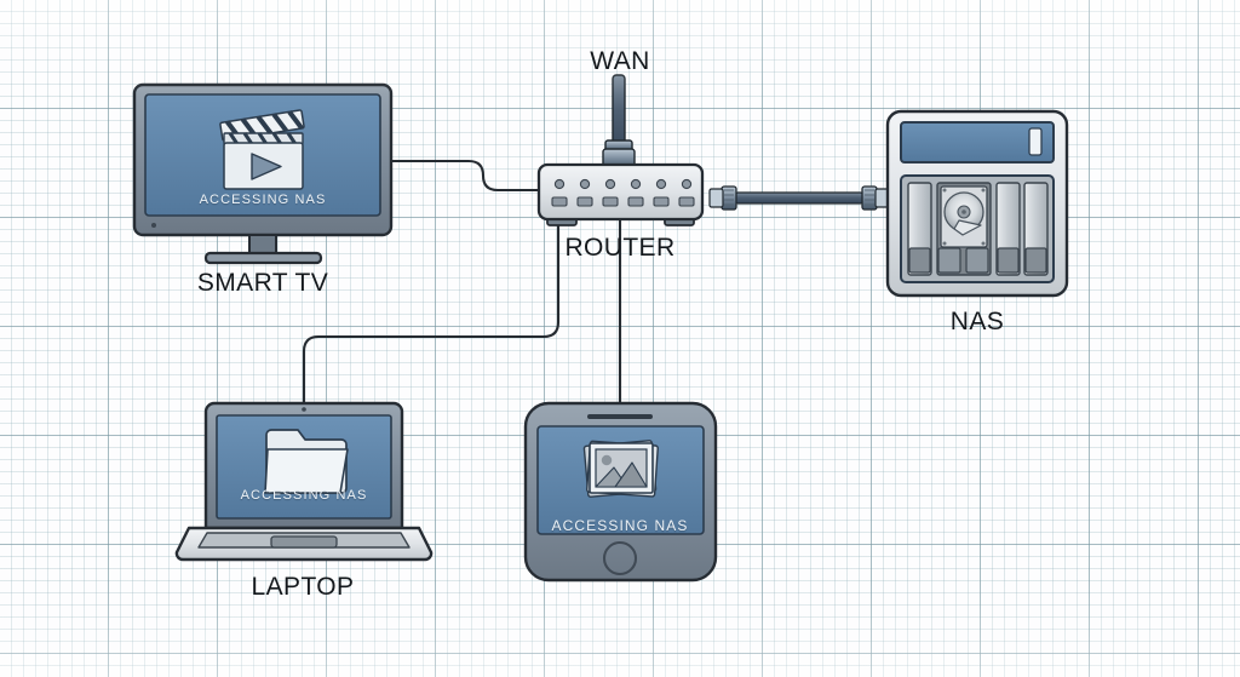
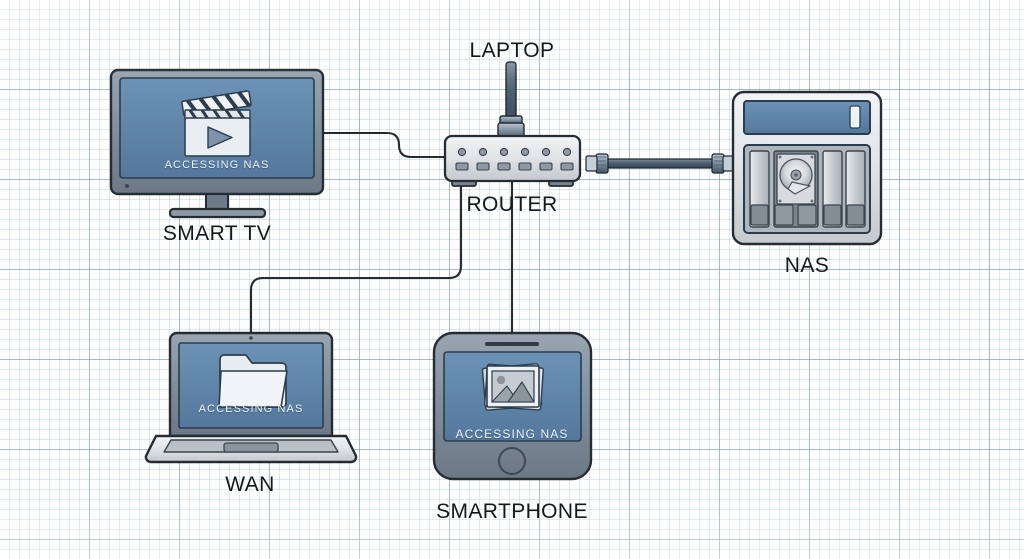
  ACCESSING NAS
  ACCESSING NAS
  ACCESSING NAS
  SMART TV
  ROUTER
- WAN
+ LAPTOP
  NAS
- LAPTOP
+ WAN
+ SMARTPHONE
